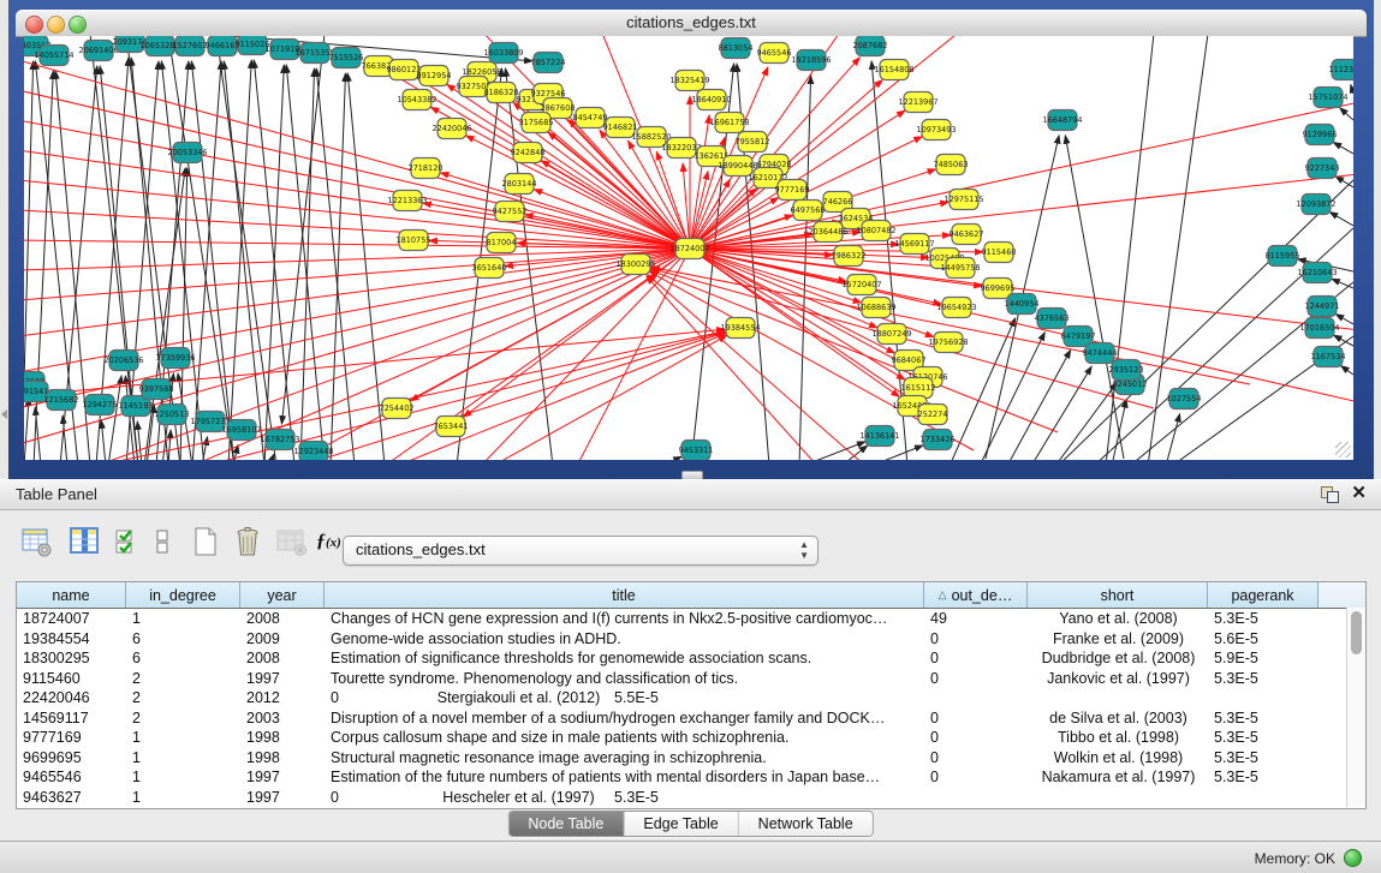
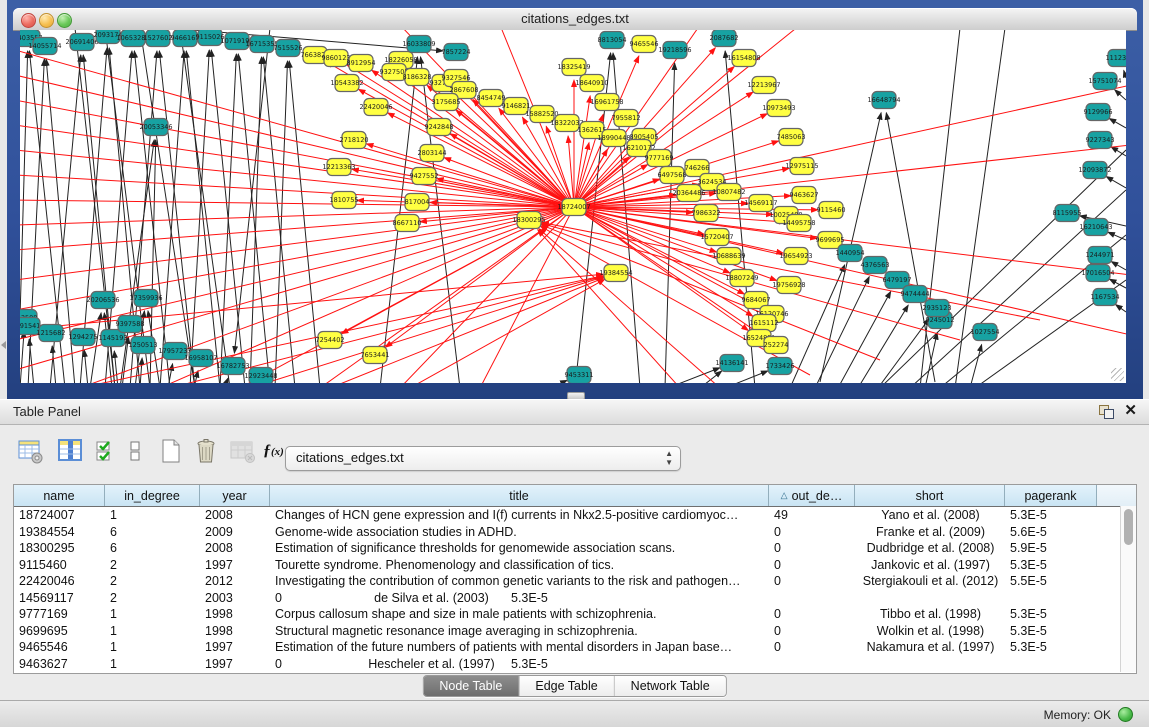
  citations_edges.txt
  18724007
  766382
  9860123
  8912954
  18226058
  932750
  8186328
  9327546
  2867608
  3175685
  8454749
  9146821
  15882520
  1832203
  18325419
  18640910
  16961758
  7955812
  136261
  18990448
- 6794028
+ 8905405
  16210172
  9777169
  6497568
  746266
  3624534
  20364486
  10807482
  7986322
  9242848
  2803144
  9427552
  817004
- 3651640
+ 8667110
  18300295
  22420046
  10543382
  2718120
  12213363
  1810755
  7254402
  7653441
  19384554
  15720407
  10688639
  18807249
  19654923
  19756928
  9684067
  1615112
  252274
  9699695
  12213967
  10973493
  7485063
  12975115
  9463627
  9115460
  14495758
  14569117
  9465546
  16154808
  14055714
  20691406
  209317
  1065328
  1527602
  946616
  9115026
  1071919
  1671535
  7515526
  20053346
  16033809
  7857224
  8813054
  19218596
  2087682
  11123
  15751074
  9129966
  9227343
  12093872
  8115955
  16210643
  1244971
  17016504
  1167534
  9245012
  1027554
  16648794
  91541
  1215682
  1294275
  1145193
  20206536
  17359936
  9397588
  1250513
  17957233
  16958107
  16782753
  12923448
  14136141
  1733426
  1440954
  4376563
  6479197
  9474444
  2935123
  9453311
  Table Panel
  ✕
  ƒ(x)
  citations_edges.txt
  ▲
  ▼
  name
  in_degree
  year
  title
  △
  out_de…
  short
  pagerank
  18724007
  1
  2008
  Changes of HCN gene expression and I(f) currents in Nkx2.5-positive cardiomyoc…
  49
  Yano et al. (2008)
  5.3E-5
  19384554
  6
  2009
  Genome-wide association studies in ADHD.
  0
  Franke et al. (2009)
  5.6E-5
  18300295
  6
  2008
  Estimation of significance thresholds for genomewide association scans.
  0
  Dudbridge et al. (2008)
  5.9E-5
  9115460
  2
  1997
  Tourette syndrome. Phenomenology and classification of tics.
  0
  Jankovic et al. (1997)
  5.3E-5
  22420046
  2
  2012
+ Investigating the contribution of common genetic variants to the risk and pathogen…
  0
  Stergiakouli et al. (2012)
  5.5E-5
  14569117
  2
  2003
- Disruption of a novel member of a sodium/hydrogen exchanger family and DOCK…
  0
  de Silva et al. (2003)
  5.3E-5
  9777169
  1
  1998
  Corpus callosum shape and size in male patients with schizophrenia.
  0
  Tibbo et al. (1998)
  5.3E-5
  9699695
  1
  1998
  Structural magnetic resonance image averaging in schizophrenia.
  0
  Wolkin et al. (1998)
  5.3E-5
  9465546
  1
  1997
  Estimation of the future numbers of patients with mental disorders in Japan base…
  0
  Nakamura et al. (1997)
  5.3E-5
  9463627
  1
  1997
  0
  Hescheler et al. (1997)
  5.3E-5
  Node Table
  Edge Table
  Network Table
  Memory: OK
